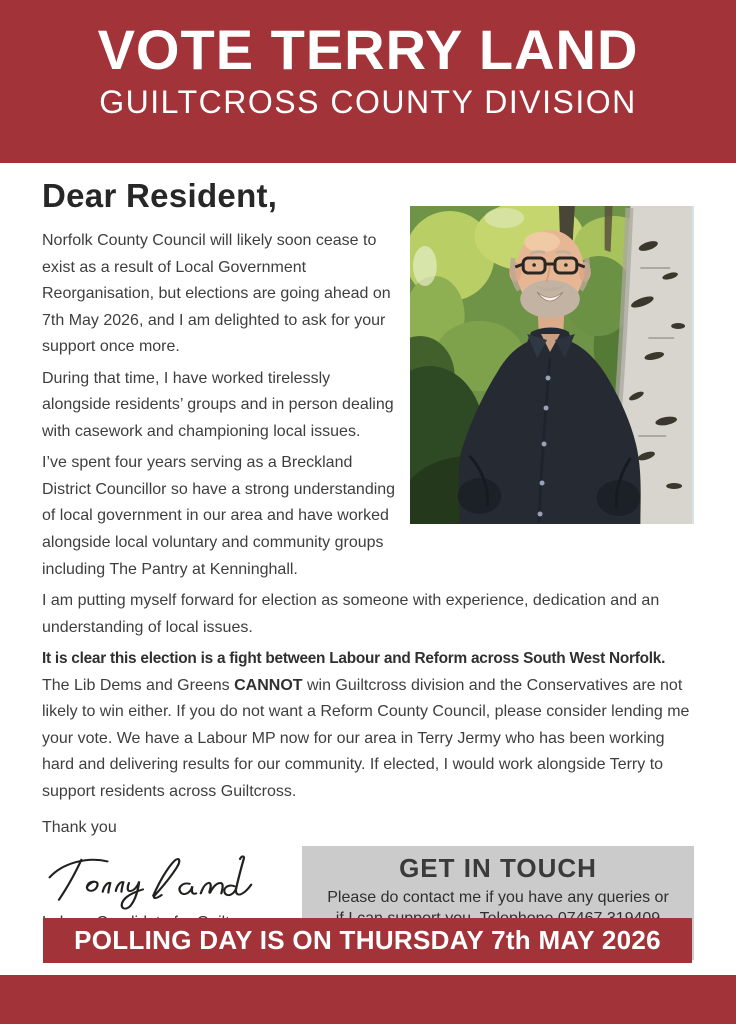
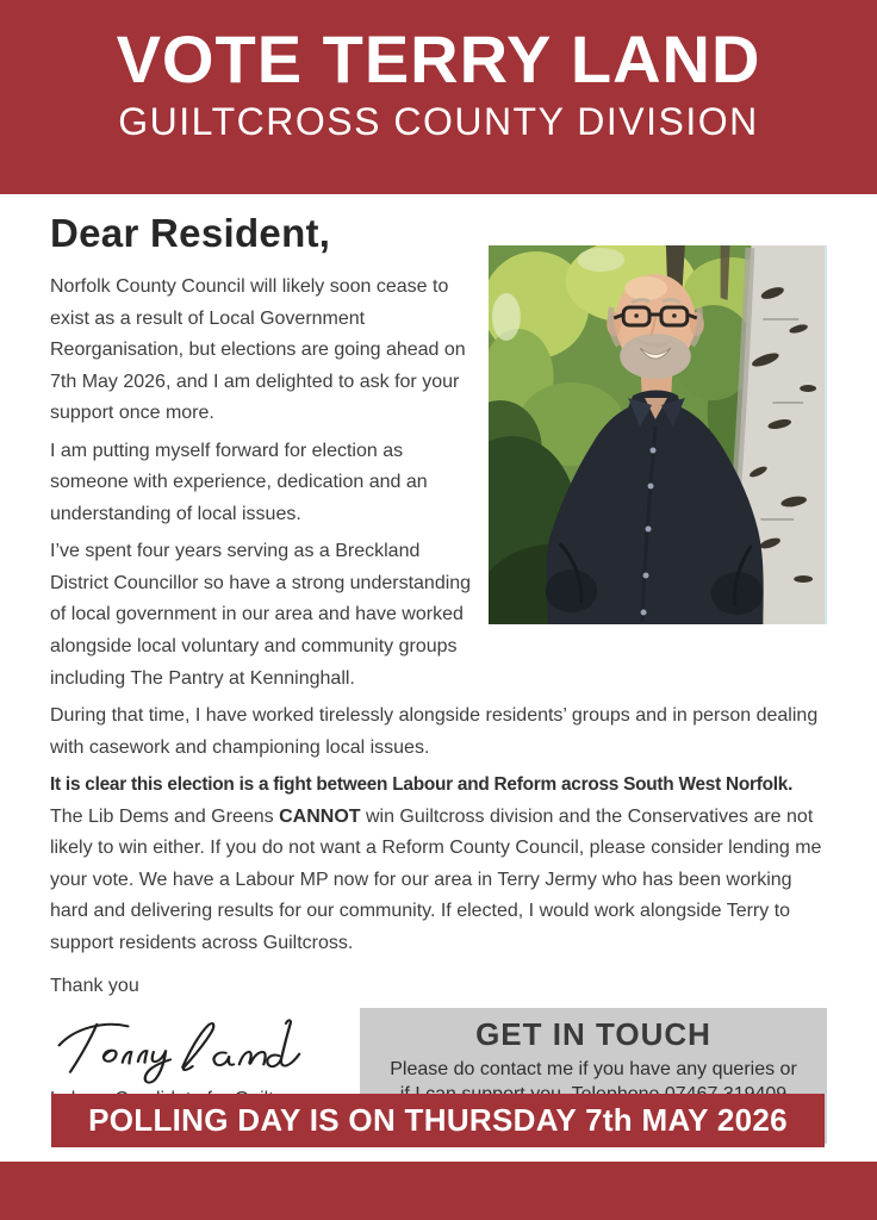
  VOTE TERRY LAND
  GUILTCROSS COUNTY DIVISION
  Dear Resident,
  Norfolk County Council will likely soon cease to exist as a result of Local Government Reorganisation, but elections are going ahead on 7th May 2026, and I am delighted to ask for your support once more.
- During that time, I have worked tirelessly alongside residents’ groups and in person dealing with casework and championing local issues.
+ I am putting myself forward for election as someone with experience, dedication and an understanding of local issues.
  I’ve spent four years serving as a Breckland District Councillor so have a strong understanding of local government in our area and have worked alongside local voluntary and community groups including The Pantry at Kenninghall.
- I am putting myself forward for election as someone with experience, dedication and an understanding of local issues.
+ During that time, I have worked tirelessly alongside residents’ groups and in person dealing with casework and championing local issues.
  It is clear this election is a fight between Labour and Reform across South West Norfolk. The Lib Dems and Greens CANNOT win Guiltcross division and the Conservatives are not likely to win either. If you do not want a Reform County Council, please consider lending me your vote. We have a Labour MP now for our area in Terry Jermy who has been working hard and delivering results for our community. If elected, I would work alongside Terry to support residents across Guiltcross.
  Thank you
  GET IN TOUCH
  Please do contact me if you have any queries or
  POLLING DAY IS ON THURSDAY 7th MAY 2026
